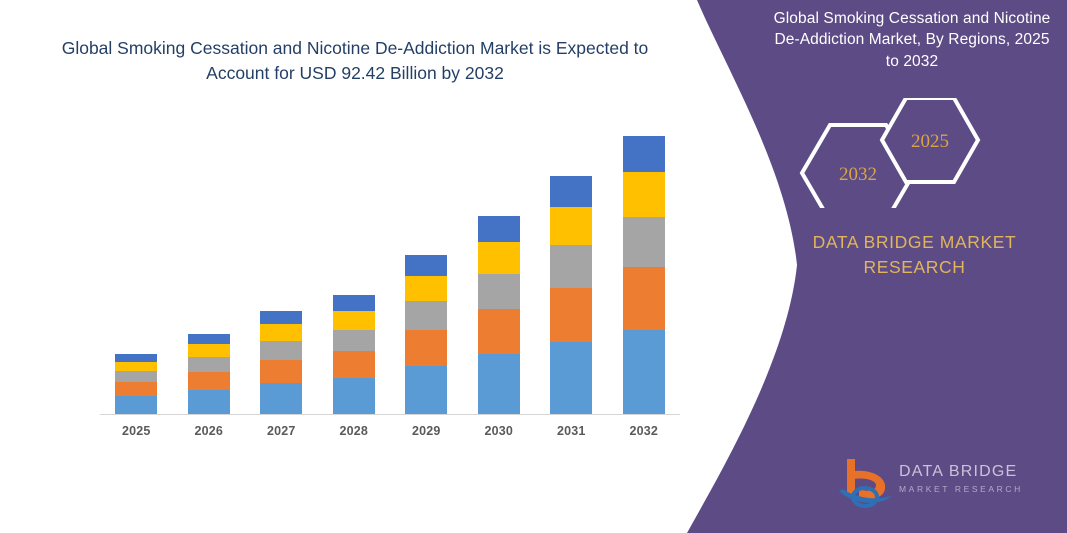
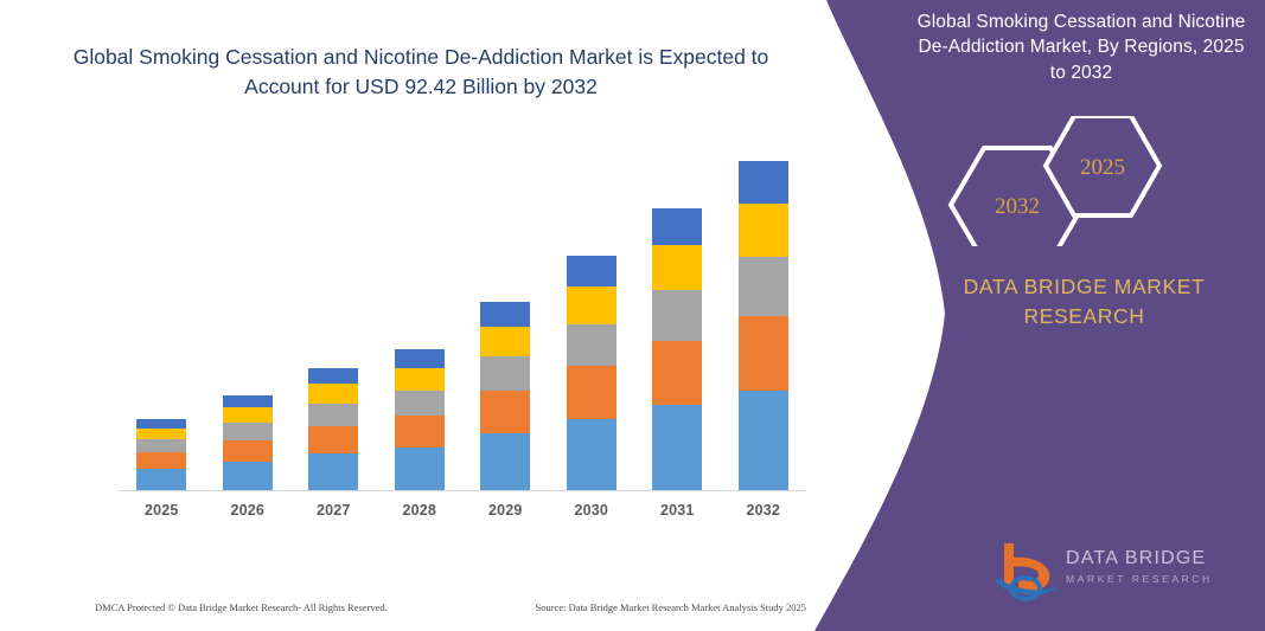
  Global Smoking Cessation and Nicotine De-Addiction Market is Expected to Account for USD 92.42 Billion by 2032
  2025
  2026
  2027
  2028
  2029
  2030
  2031
  2032
+ DMCA Protected © Data Bridge Market Research- All Rights Reserved.
+ Source: Data Bridge Market Research Market Analysis Study 2025
  Global Smoking Cessation and Nicotine De-Addiction Market, By Regions, 2025 to 2032
  2032
  2025
  DATA BRIDGE MARKET RESEARCH
  DATA BRIDGE
  MARKET RESEARCH
